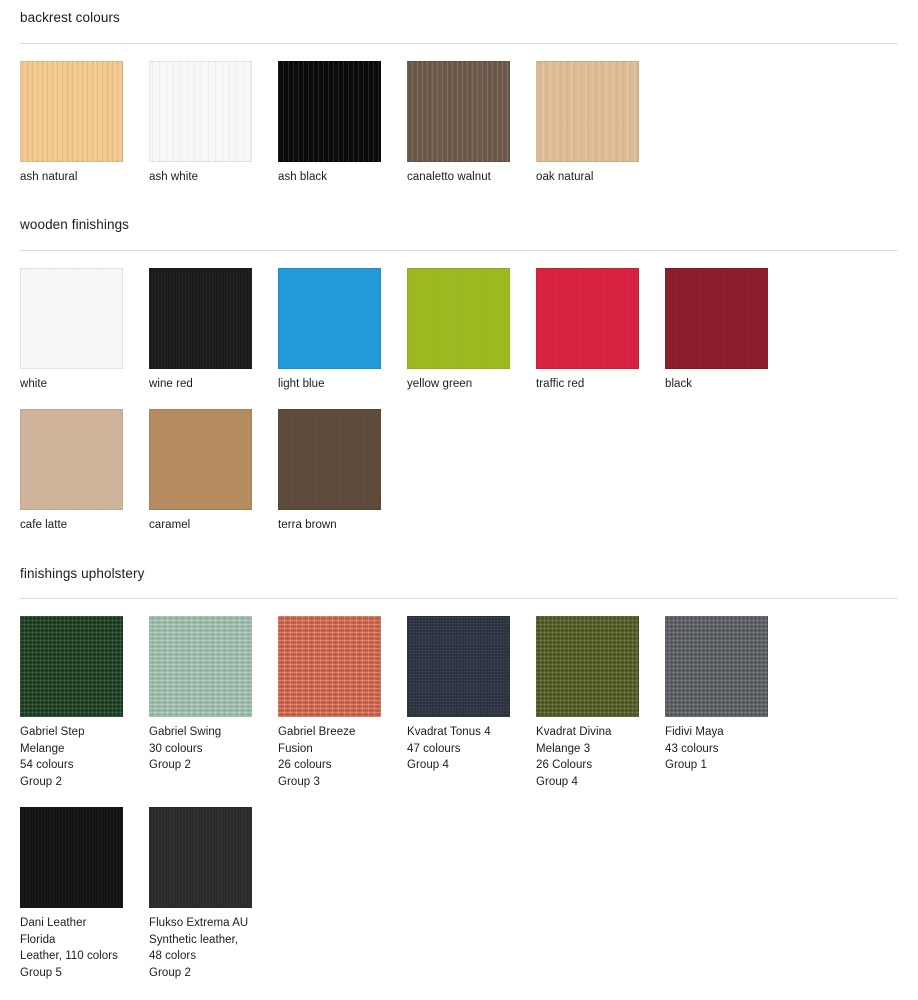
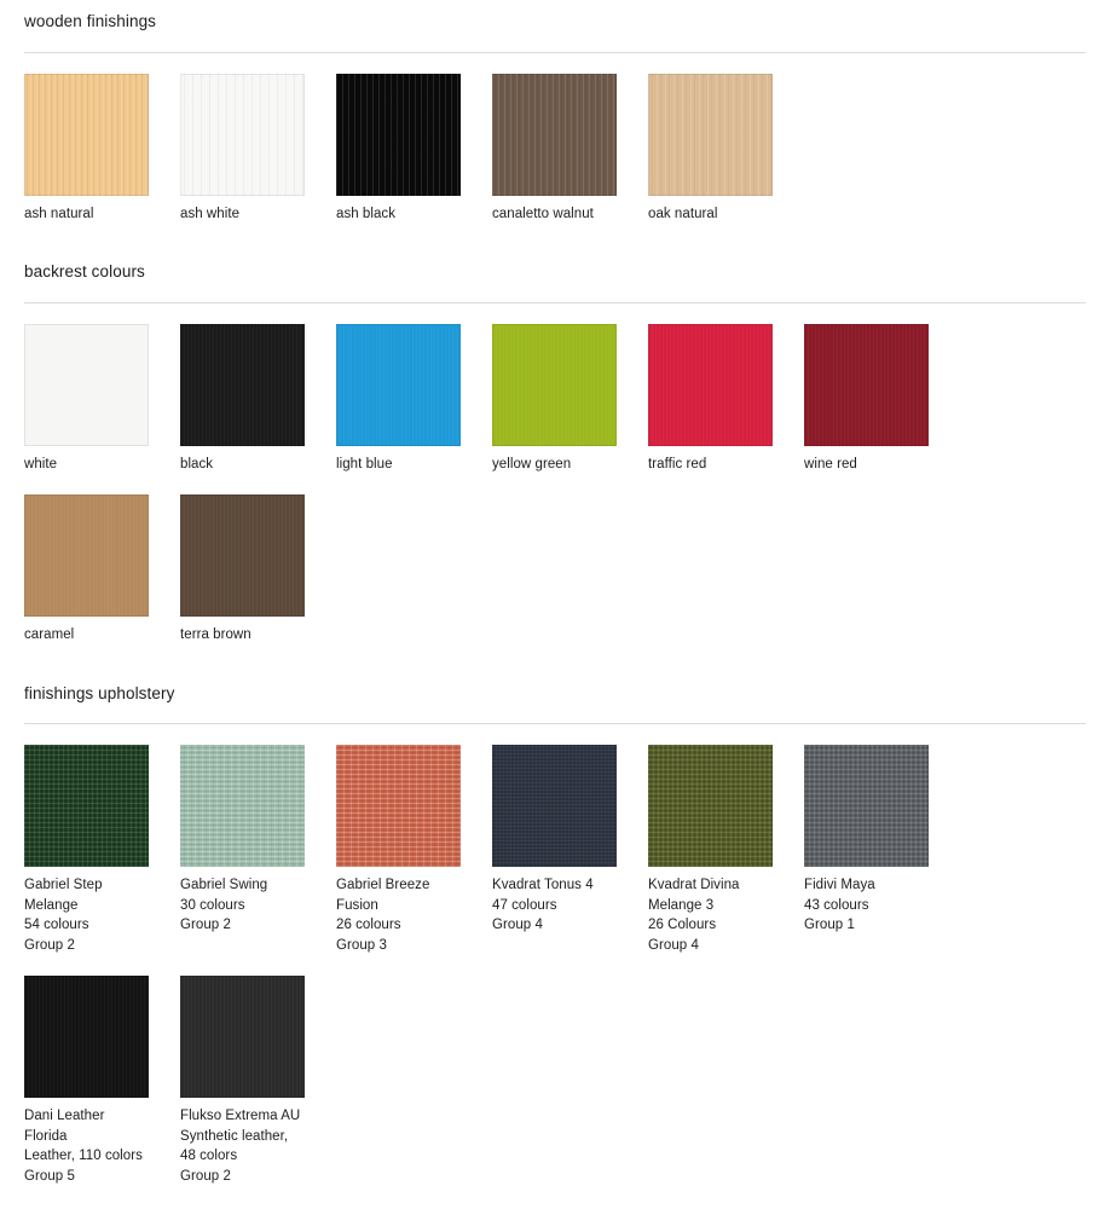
- backrest colours
+ wooden finishings
  ash natural
  ash white
  ash black
  canaletto walnut
  oak natural
- wooden finishings
+ backrest colours
  white
- wine red
+ black
  light blue
  yellow green
  traffic red
- black
+ wine red
- cafe latte
  caramel
  terra brown
  finishings upholstery
  Gabriel Step
  Melange
  54 colours
  Group 2
  Gabriel Swing
  30 colours
  Group 2
  Gabriel Breeze
  Fusion
  26 colours
  Group 3
  Kvadrat Tonus 4
  47 colours
  Group 4
  Kvadrat Divina
  Melange 3
  26 Colours
  Group 4
  Fidivi Maya
  43 colours
  Group 1
  Dani Leather
  Florida
  Leather, 110 colors
  Group 5
  Flukso Extrema AU
  Synthetic leather,
  48 colors
  Group 2
